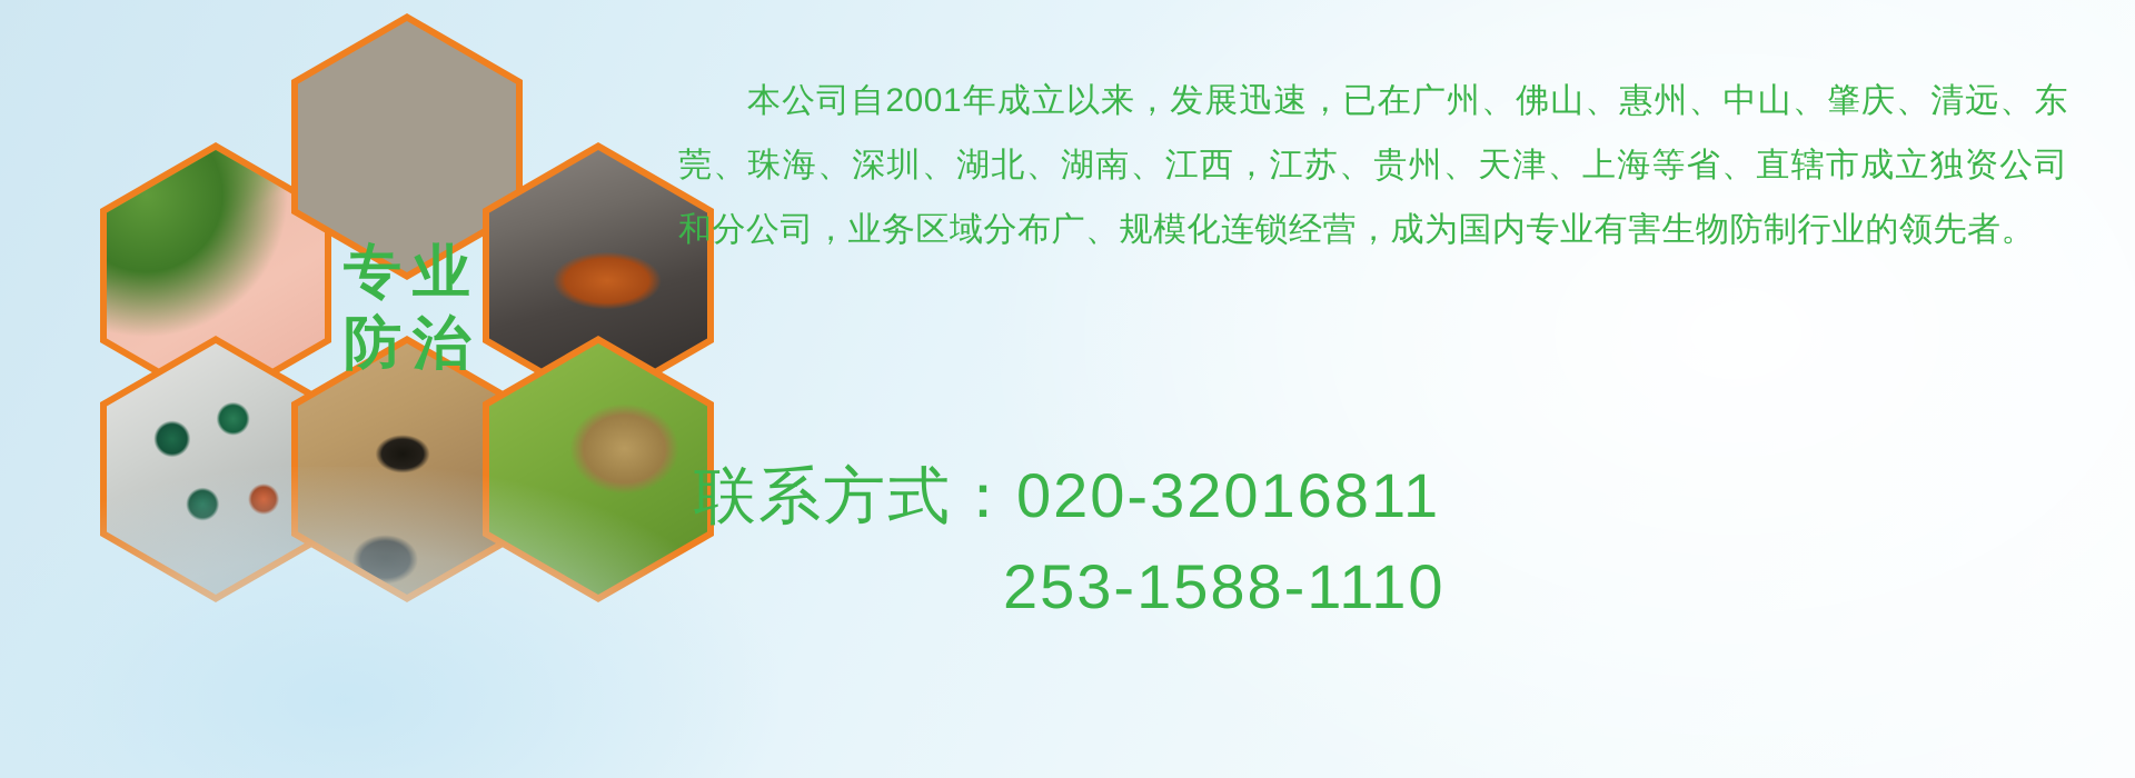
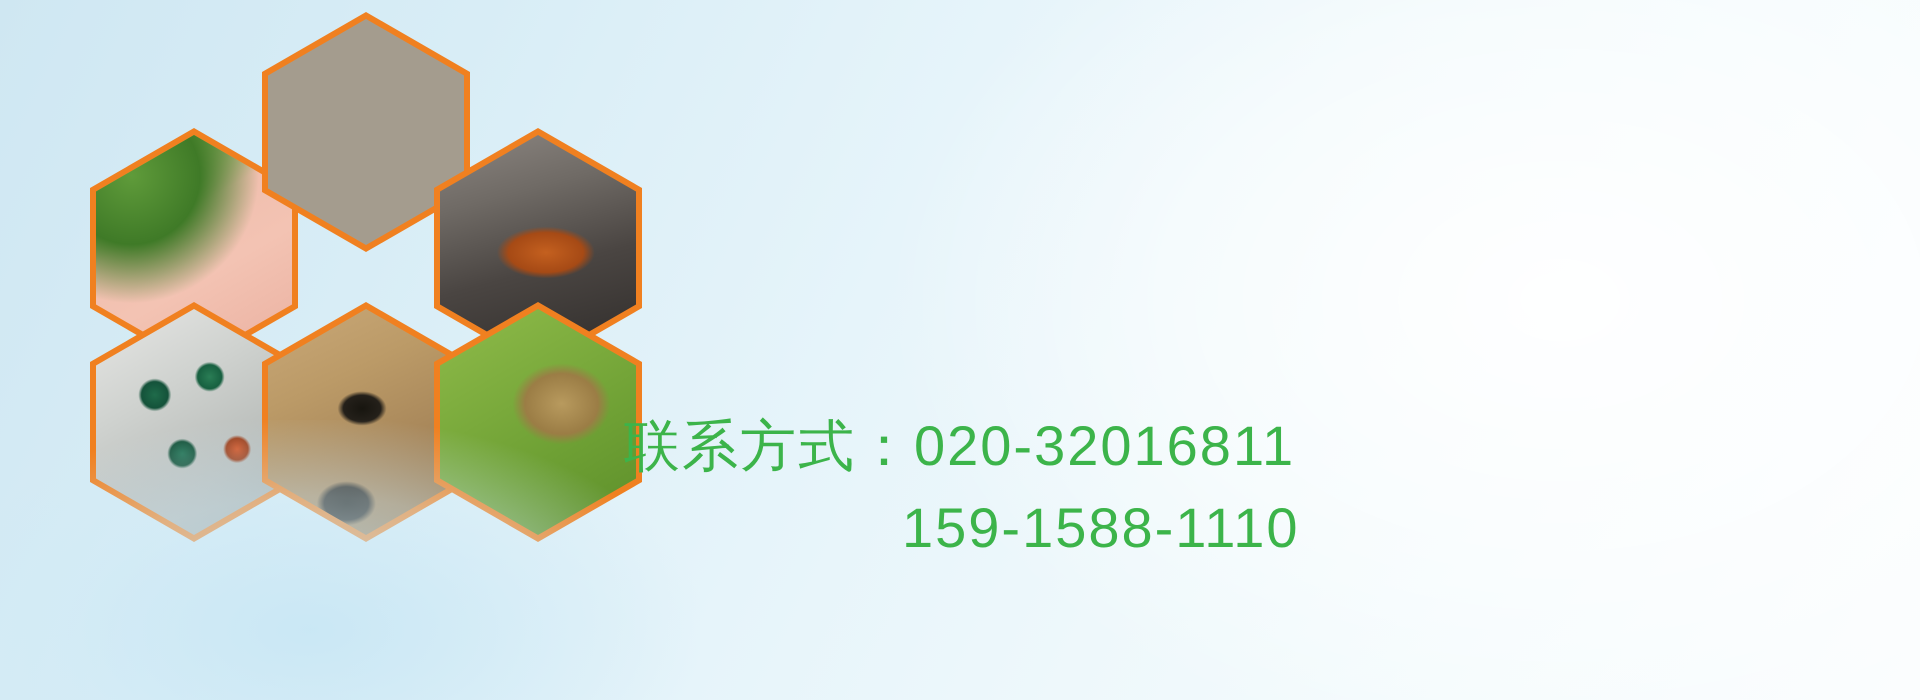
- 专业
- 防治
- 本公司自2001年成立以来，发展迅速，已在广州、佛山、惠州、中山、肇庆、清远、东莞、珠海、深圳、湖北、湖南、江西，江苏、贵州、天津、上海等省、直辖市成立独资公司和分公司，业务区域分布广、规模化连锁经营，成为国内专业有害生物防制行业的领先者。
  系方式：020-32016811
- 253-1588-1110
+ 159-1588-1110
